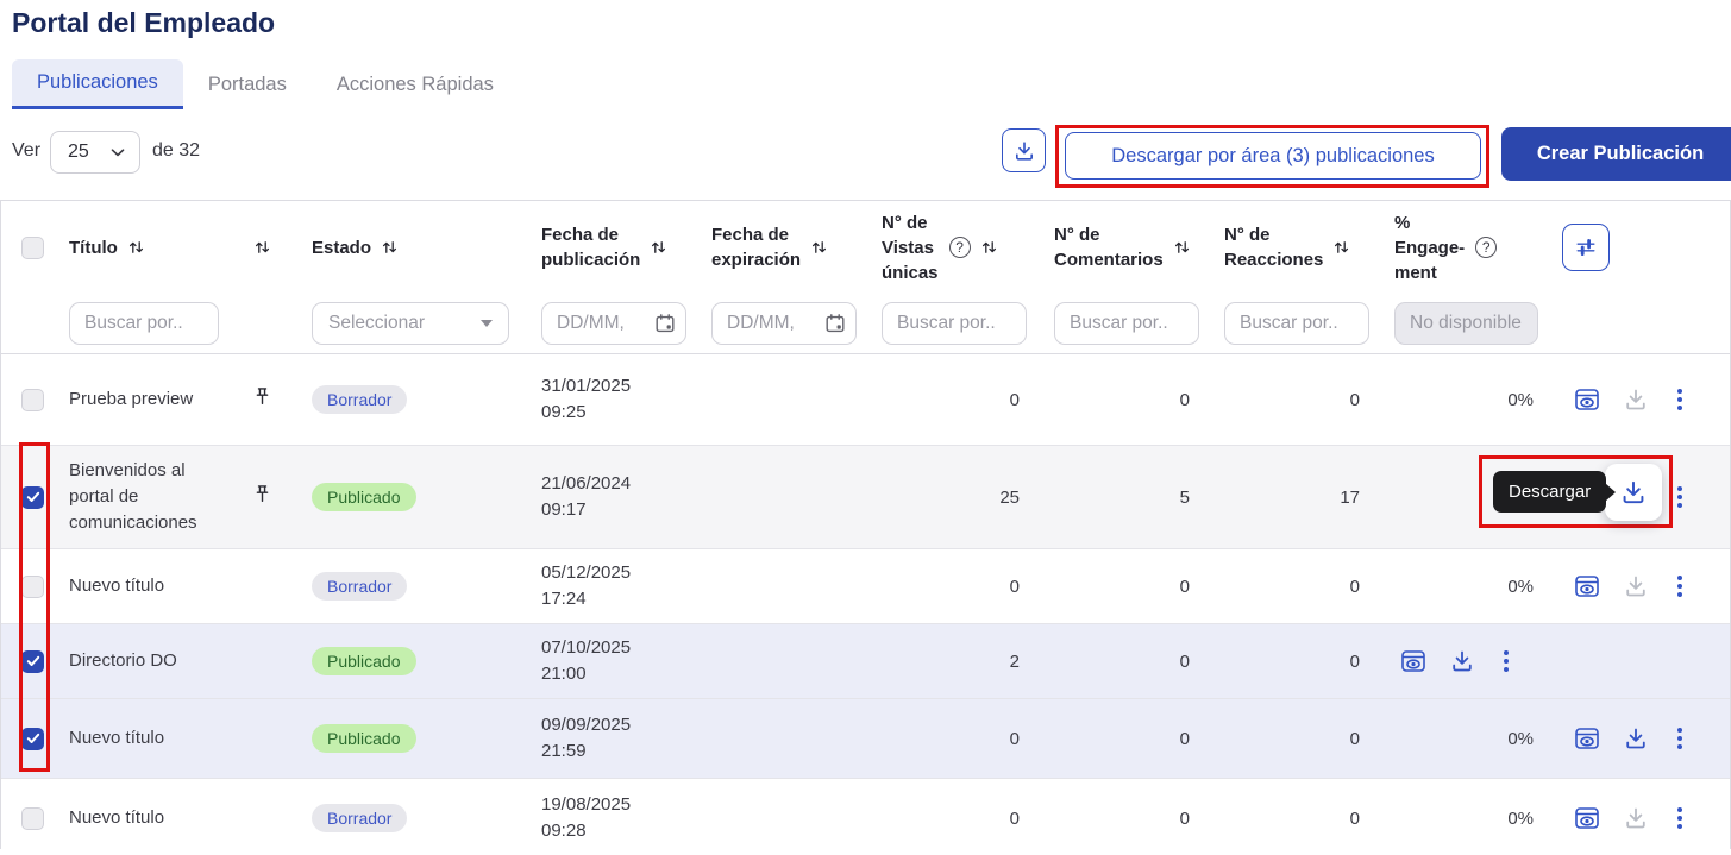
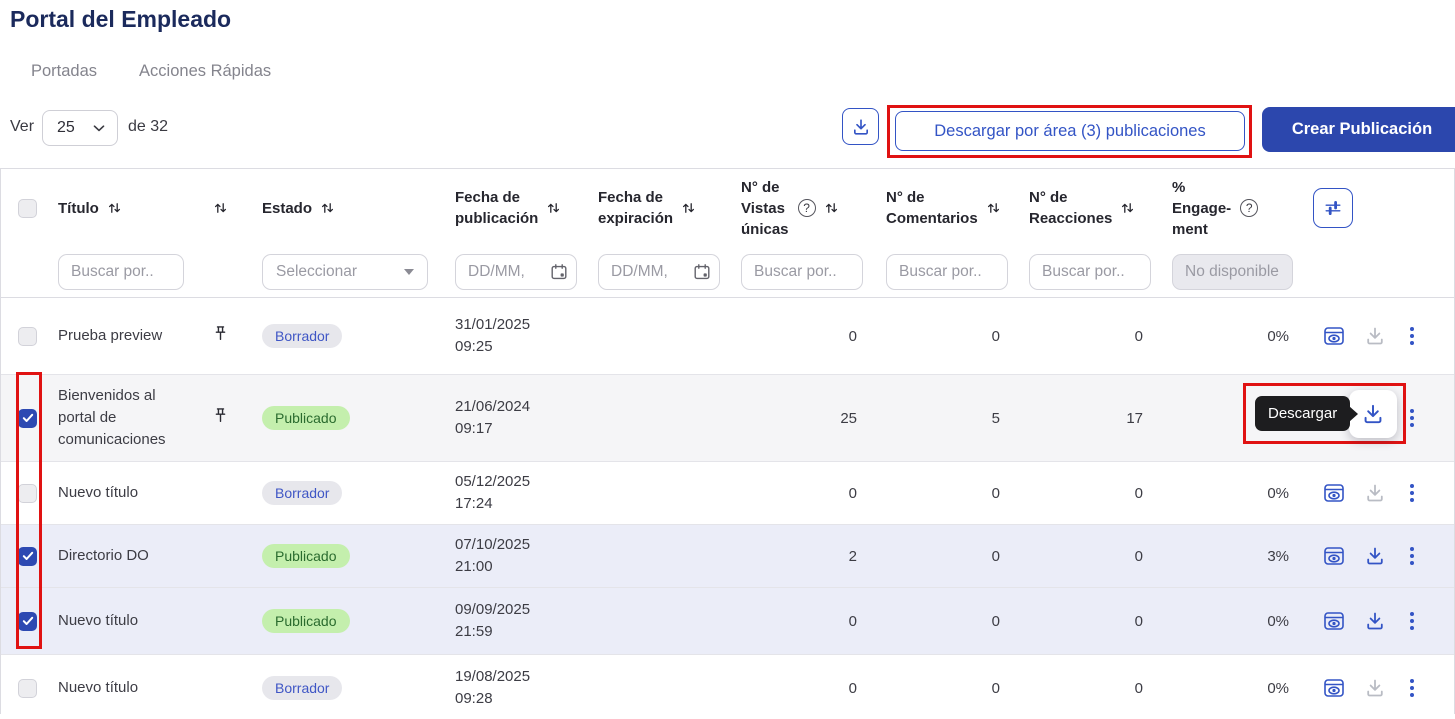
  Portal del Empleado
- Publicaciones
  Portadas
  Acciones Rápidas
  Ver
  25
  de 32
  Descargar por área (3) publicaciones
  Crear Publicación
  Título
  Estado
  Fecha de
  publicación
  Fecha de
  expiración
  N° de
  Vistas
  únicas
  ?
  N° de
  Comentarios
  N° de
  Reacciones
  %
  Engage-
  ment
  ?
  Buscar por..
  Seleccionar
  DD/MM,
  DD/MM,
  Buscar por..
  Buscar por..
  Buscar por..
  No disponible
  Prueba preview
  Borrador
  31/01/2025
  09:25
  0
  0
  0
  0%
  Bienvenidos al portal de comunicaciones
  Publicado
  21/06/2024
  09:17
  25
  5
  17
  Nuevo título
  Borrador
  05/12/2025
  17:24
  0
  0
  0
  0%
  Directorio DO
  Publicado
  07/10/2025
  21:00
  2
  0
  0
+ 3%
  Nuevo título
  Publicado
  09/09/2025
  21:59
  0
  0
  0
  0%
  Nuevo título
  Borrador
  19/08/2025
  09:28
  0
  0
  0
  0%
  Descargar
